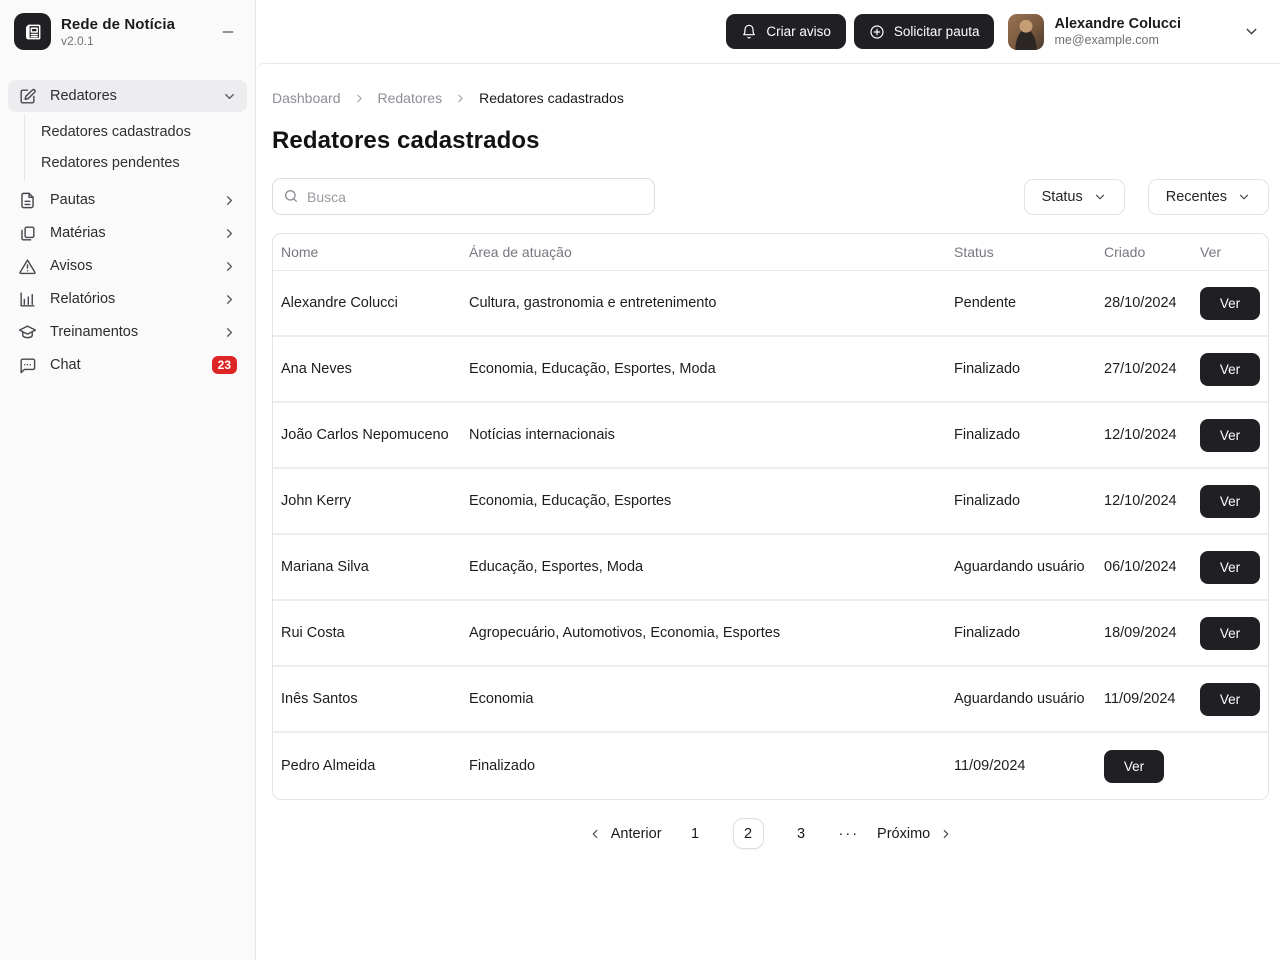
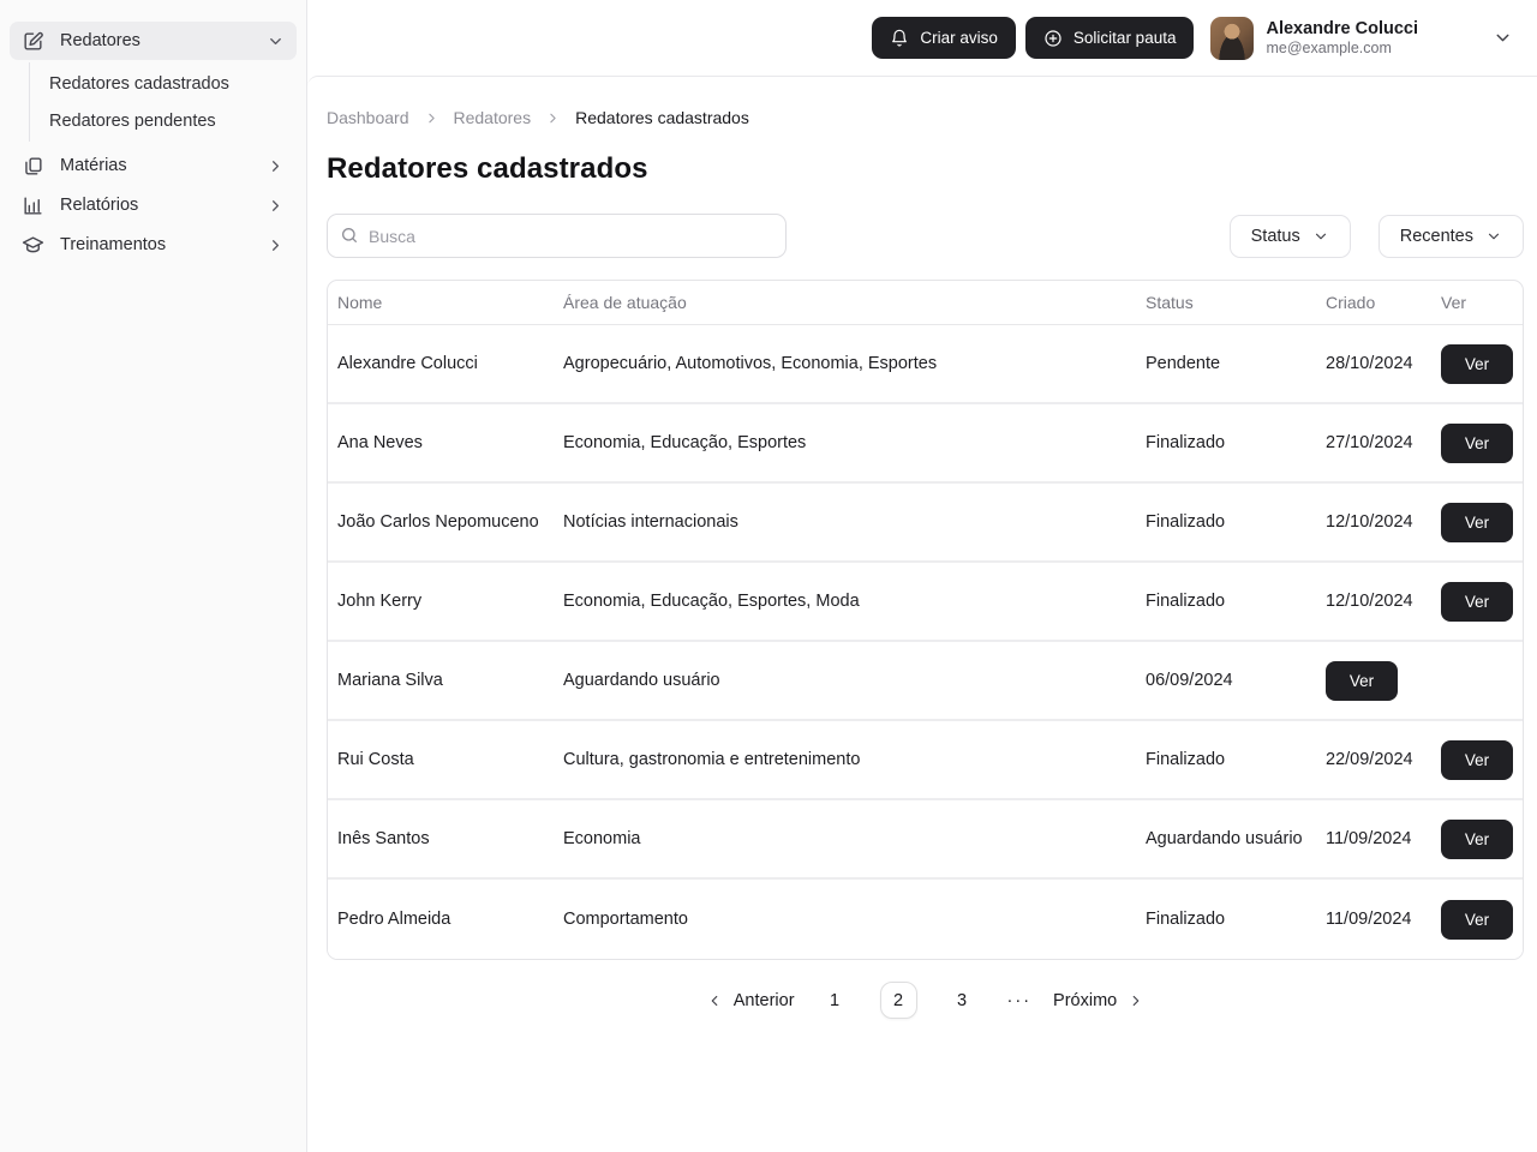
- Rede de Notícia
- v2.0.1
  Redatores
  Redatores cadastrados
  Redatores pendentes
- Pautas
  Matérias
- Avisos
  Relatórios
  Treinamentos
- Chat
- 23
  Criar aviso
  Solicitar pauta
  Alexandre Colucci
  me@example.com
  Dashboard
  Redatores
  Redatores cadastrados
  Redatores cadastrados
  Busca
  Status
  Recentes
  Nome
  Área de atuação
  Status
  Criado
  Ver
  Alexandre Colucci
- Cultura, gastronomia e entretenimento
+ Agropecuário, Automotivos, Economia, Esportes
  Pendente
  28/10/2024
  Ver
  Ana Neves
- Economia, Educação, Esportes, Moda
+ Economia, Educação, Esportes
  Finalizado
  27/10/2024
  Ver
  João Carlos Nepomuceno
  Notícias internacionais
  Finalizado
  12/10/2024
  Ver
  John Kerry
- Economia, Educação, Esportes
+ Economia, Educação, Esportes, Moda
  Finalizado
  12/10/2024
  Ver
  Mariana Silva
- Educação, Esportes, Moda
  Aguardando usuário
- 06/10/2024
+ 06/09/2024
  Ver
  Rui Costa
- Agropecuário, Automotivos, Economia, Esportes
+ Cultura, gastronomia e entretenimento
  Finalizado
- 18/09/2024
+ 22/09/2024
  Ver
  Inês Santos
  Economia
  Aguardando usuário
  11/09/2024
  Ver
  Pedro Almeida
+ Comportamento
  Finalizado
  11/09/2024
  Ver
  Anterior
  1
  2
  3
  ···
  Próximo
